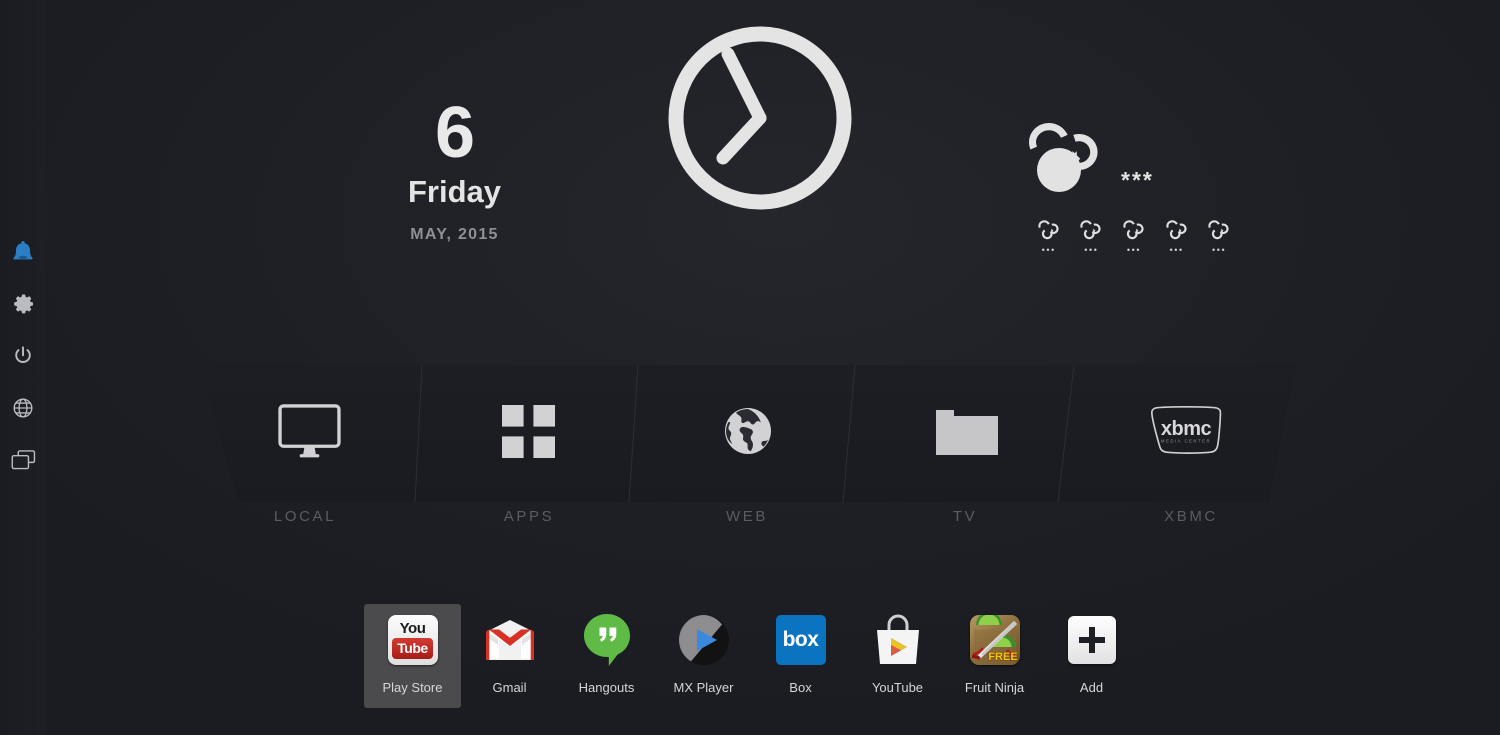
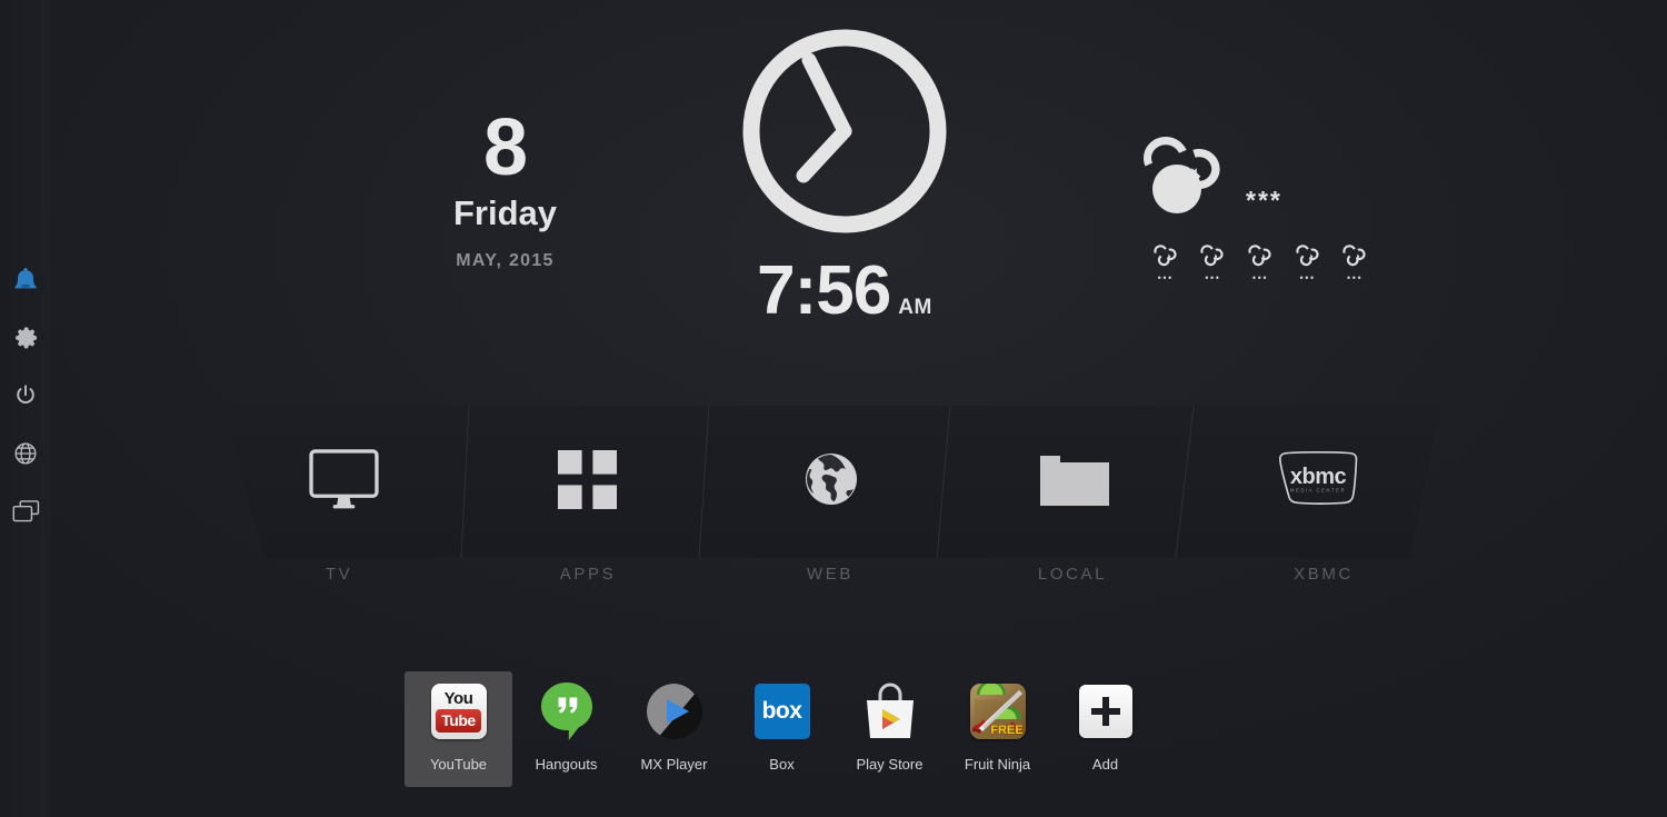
- 6
+ 8
  Friday
  MAY, 2015
+ 7:56
+ AM
  ***
  •••
  •••
  •••
  •••
  •••
  xbmc
- LOCAL
+ TV
  APPS
  WEB
- TV
+ LOCAL
  XBMC
  You
  Tube
- Play Store
+ YouTube
- Gmail
  Hangouts
  MX Player
  box
  Box
- YouTube
+ Play Store
  FREE
  Fruit Ninja
  Add
